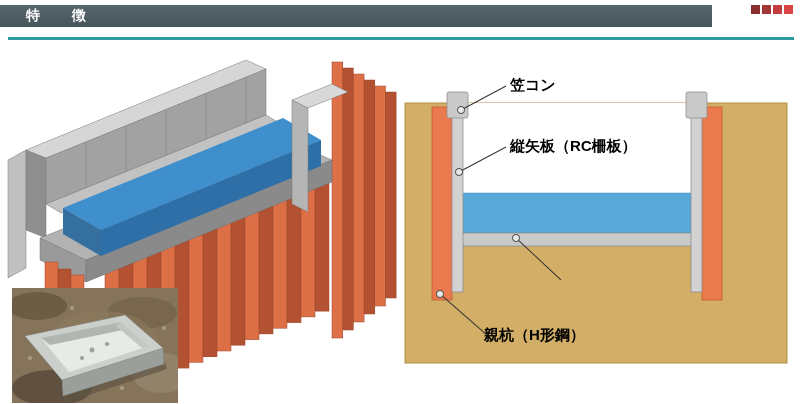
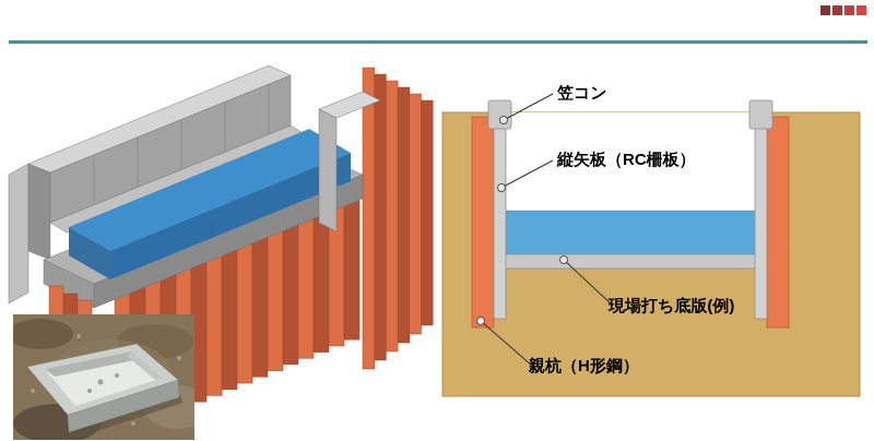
- 特 徴
  笠コン
  縦矢板（RC柵板）
+ 現場打ち底版(例)
  親杭（H形鋼）
